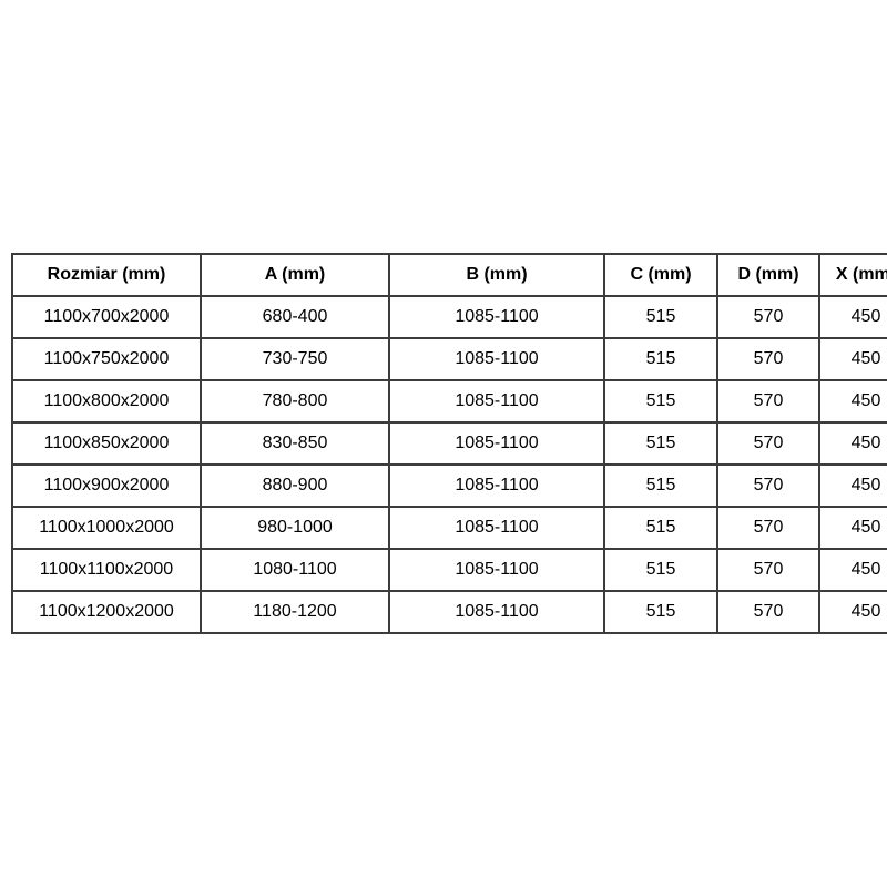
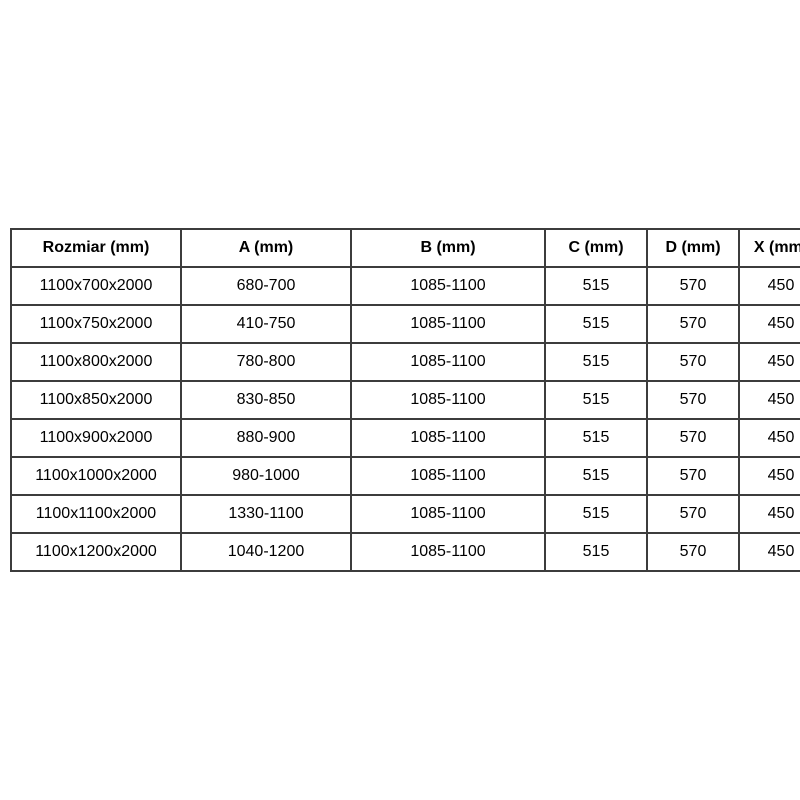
  Rozmiar (mm)	A (mm)	B (mm)	C (mm)	D (mm)	X (mm
- 1100x700x2000	680-400	1085-1100	515	570	450
+ 1100x700x2000	680-700	1085-1100	515	570	450
- 1100x750x2000	730-750	1085-1100	515	570	450
+ 1100x750x2000	410-750	1085-1100	515	570	450
  1100x800x2000	780-800	1085-1100	515	570	450
  1100x850x2000	830-850	1085-1100	515	570	450
  1100x900x2000	880-900	1085-1100	515	570	450
  1100x1000x2000	980-1000	1085-1100	515	570	450
- 1100x1100x2000	1080-1100	1085-1100	515	570	450
+ 1100x1100x2000	1330-1100	1085-1100	515	570	450
- 1100x1200x2000	1180-1200	1085-1100	515	570	450
+ 1100x1200x2000	1040-1200	1085-1100	515	570	450
